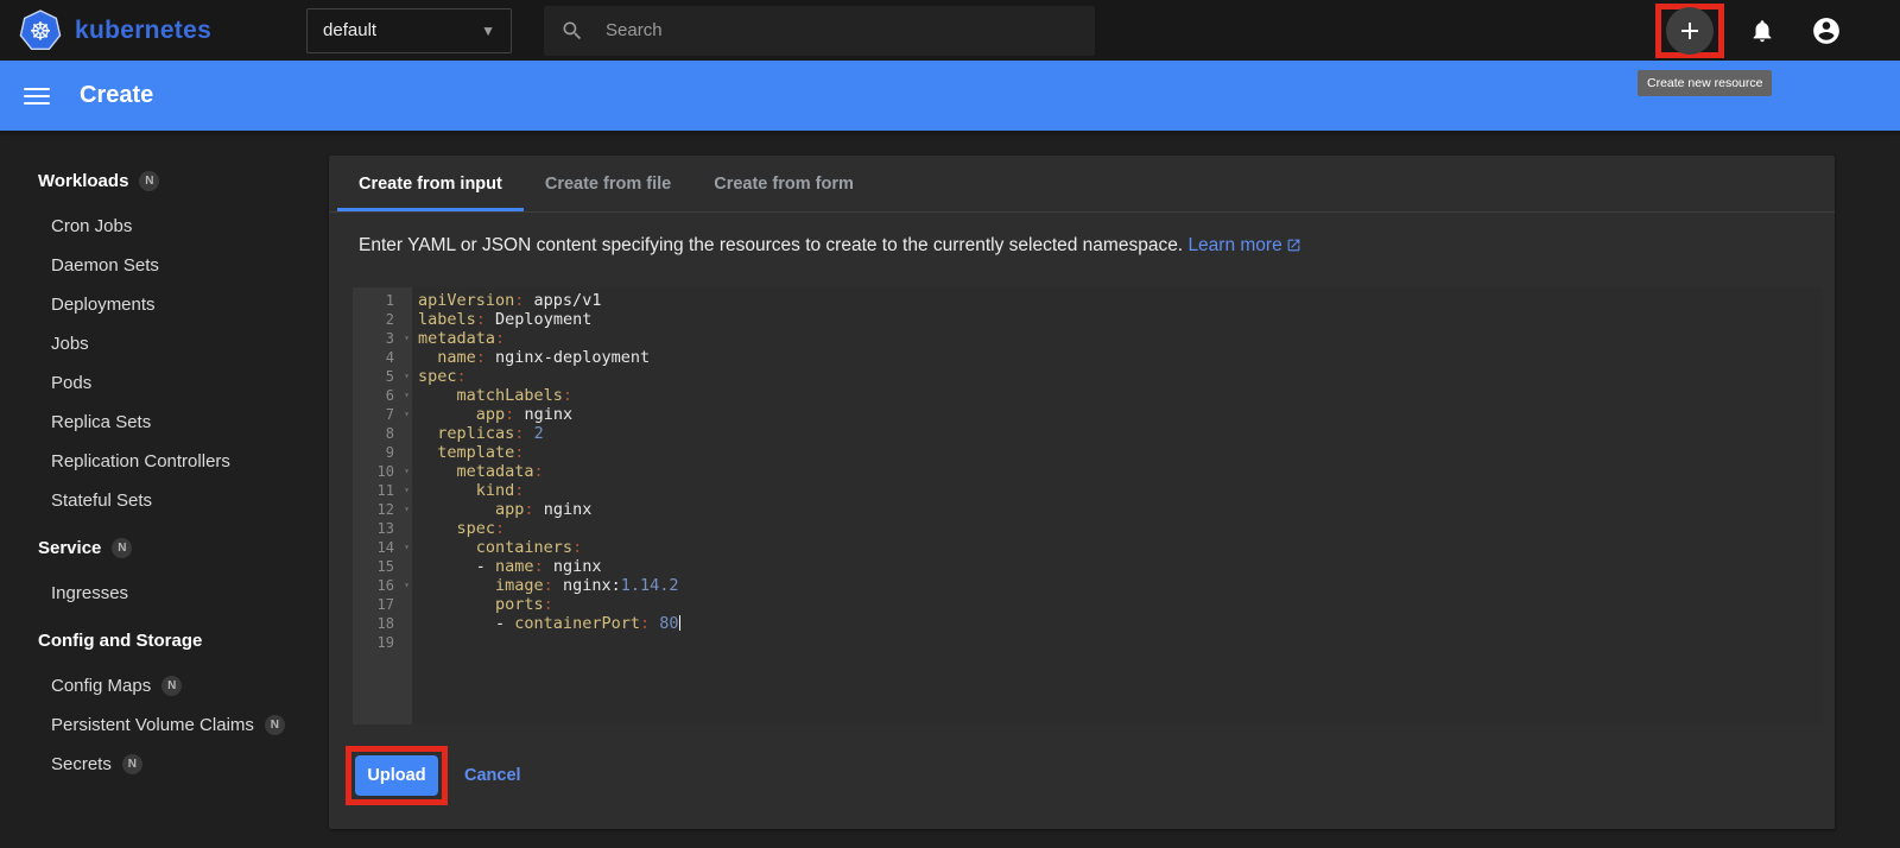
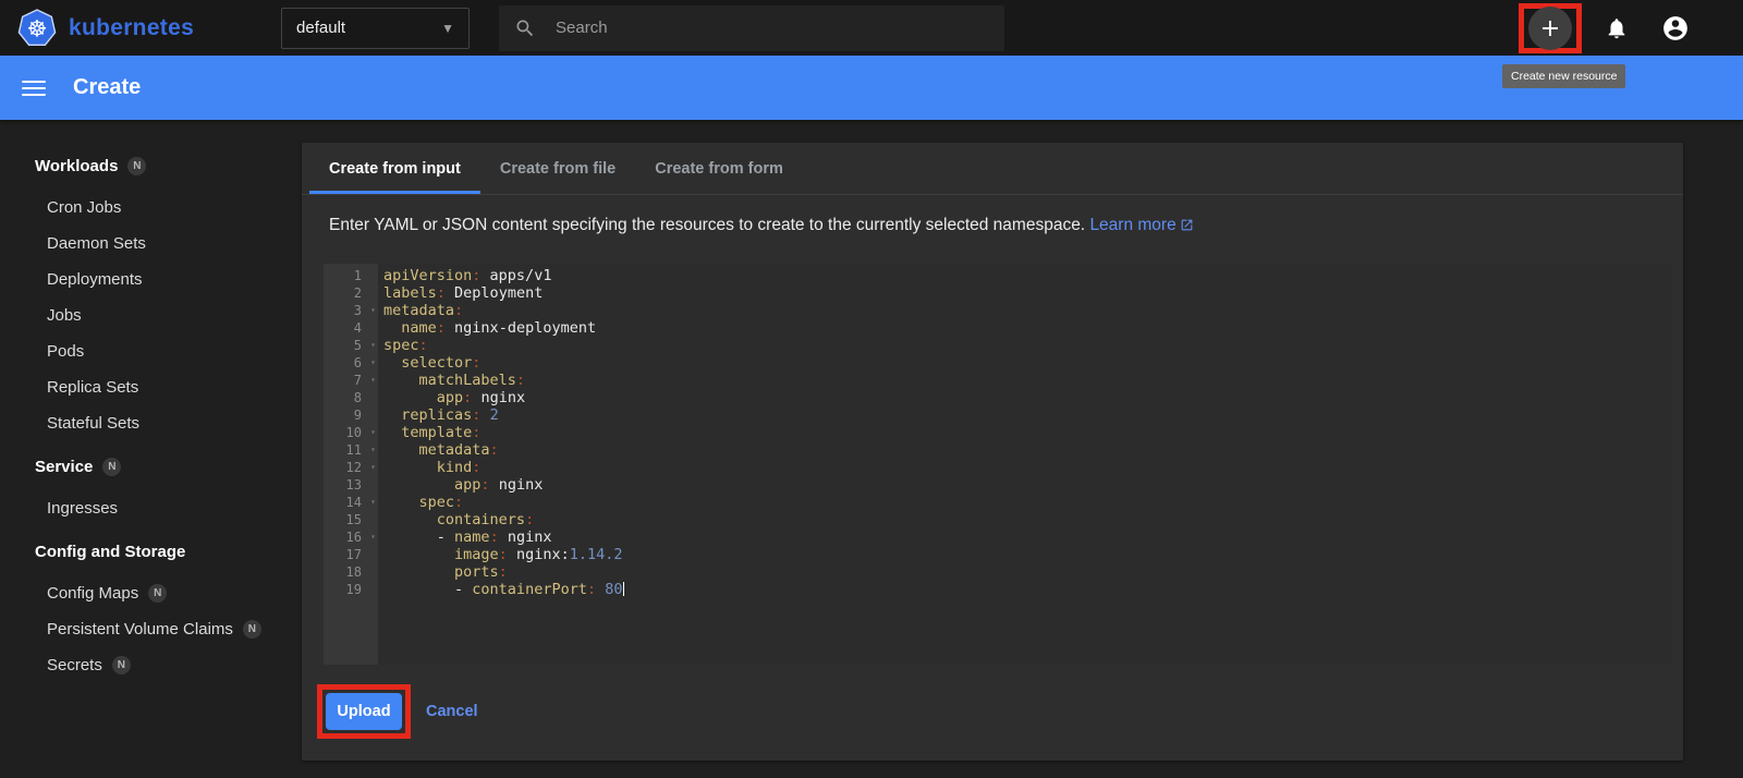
  ☸
  kubernetes
  default
  ▼
  Search
  Create new resource
  Create
  Workloads
  N
  Cron Jobs
  Daemon Sets
  Deployments
  Jobs
  Pods
  Replica Sets
- Replication Controllers
  Stateful Sets
  Service
  N
  Ingresses
  Config and Storage
  Config Maps
  N
  Persistent Volume Claims
  N
  Secrets
  N
  Create from input
  Create from file
  Create from form
  Enter YAML or JSON content specifying the resources to create to the currently selected namespace. Learn more
  1
  2
  3
  ▾
  4
  5
  ▾
  6
  ▾
  7
  ▾
  8
  9
  10
  ▾
  11
  ▾
  12
  ▾
  13
  14
  ▾
  15
  16
  ▾
  17
  18
  19
  apiVersion: apps/v1
  labels: Deployment
  metadata:
  name: nginx-deployment
  spec:
+ selector:
  matchLabels:
  app: nginx
  replicas: 2
  template:
  metadata:
  kind:
  app: nginx
  spec:
  containers:
  - name: nginx
  image: nginx:1.14.2
  ports:
  - containerPort: 80
  Upload
  Cancel
